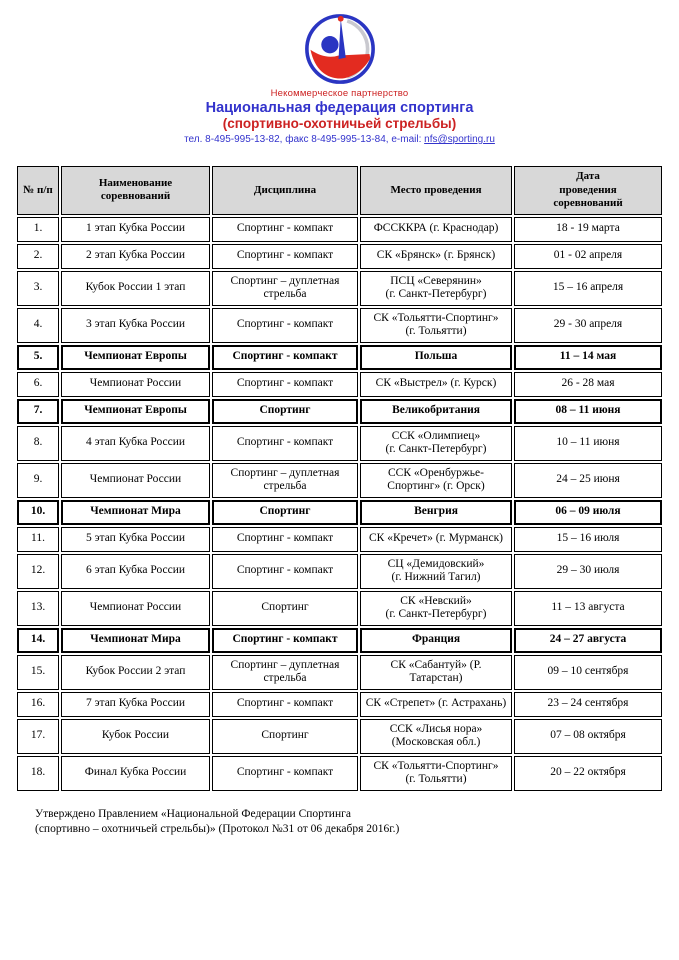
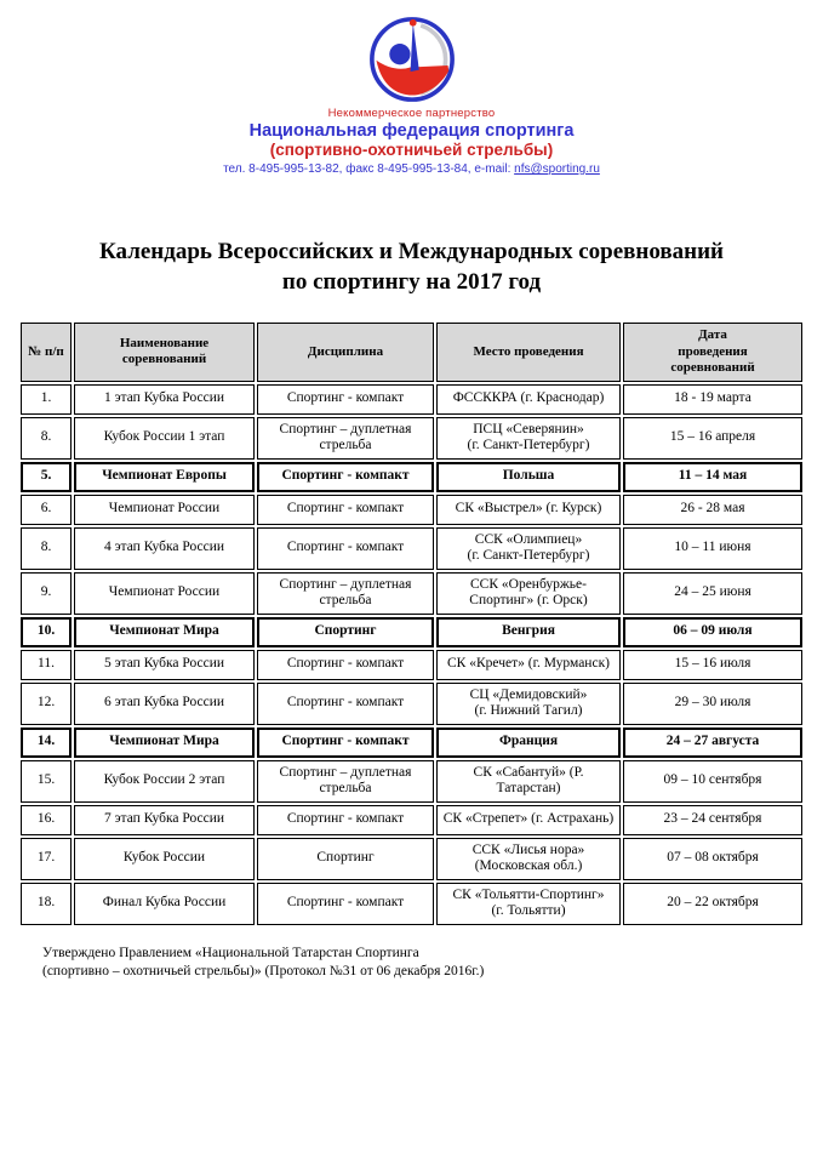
  Некоммерческое партнерство
  Национальная федерация спортинга
  (спортивно-охотничьей стрельбы)
  тел. 8-495-995-13-82, факс 8-495-995-13-84, e-mail: nfs@sporting.ru
+ Календарь Всероссийских и Международных соревнований
+ по спортингу на 2017 год
  № п/п	Наименование соревнований	Дисциплина	Место проведения	Дата проведения соревнований
  1.	1 этап Кубка России	Спортинг - компакт	ФССККРА (г. Краснодар)	18 - 19 марта
- 2.	2 этап Кубка России	Спортинг - компакт	СК «Брянск» (г. Брянск)	01 - 02 апреля
- 3.	Кубок России 1 этап	Спортинг – дуплетная стрельба	ПСЦ «Северянин» (г. Санкт-Петербург)	15 – 16 апреля
+ 8.	Кубок России 1 этап	Спортинг – дуплетная стрельба	ПСЦ «Северянин» (г. Санкт-Петербург)	15 – 16 апреля
- 4.	3 этап Кубка России	Спортинг - компакт	СК «Тольятти-Спортинг» (г. Тольятти)	29 - 30 апреля
  5.	Чемпионат Европы	Спортинг - компакт	Польша	11 – 14 мая
  6.	Чемпионат России	Спортинг - компакт	СК «Выстрел» (г. Курск)	26 - 28 мая
- 7.	Чемпионат Европы	Спортинг	Великобритания	08 – 11 июня
  8.	4 этап Кубка России	Спортинг - компакт	ССК «Олимпиец» (г. Санкт-Петербург)	10 – 11 июня
  9.	Чемпионат России	Спортинг – дуплетная стрельба	ССК «Оренбуржье- Спортинг» (г. Орск)	24 – 25 июня
  10.	Чемпионат Мира	Спортинг	Венгрия	06 – 09 июля
  11.	5 этап Кубка России	Спортинг - компакт	СК «Кречет» (г. Мурманск)	15 – 16 июля
  12.	6 этап Кубка России	Спортинг - компакт	СЦ «Демидовский» (г. Нижний Тагил)	29 – 30 июля
- 13.	Чемпионат России	Спортинг	СК «Невский» (г. Санкт-Петербург)	11 – 13 августа
  14.	Чемпионат Мира	Спортинг - компакт	Франция	24 – 27 августа
  15.	Кубок России 2 этап	Спортинг – дуплетная стрельба	СК «Сабантуй» (Р. Татарстан)	09 – 10 сентября
  16.	7 этап Кубка России	Спортинг - компакт	СК «Стрепет» (г. Астрахань)	23 – 24 сентября
  17.	Кубок России	Спортинг	ССК «Лисья нора» (Московская обл.)	07 – 08 октября
  18.	Финал Кубка России	Спортинг - компакт	СК «Тольятти-Спортинг» (г. Тольятти)	20 – 22 октября
- Утверждено Правлением «Национальной Федерации Спортинга
+ Утверждено Правлением «Национальной Татарстан Спортинга
  (спортивно – охотничьей стрельбы)» (Протокол №31 от 06 декабря 2016г.)
